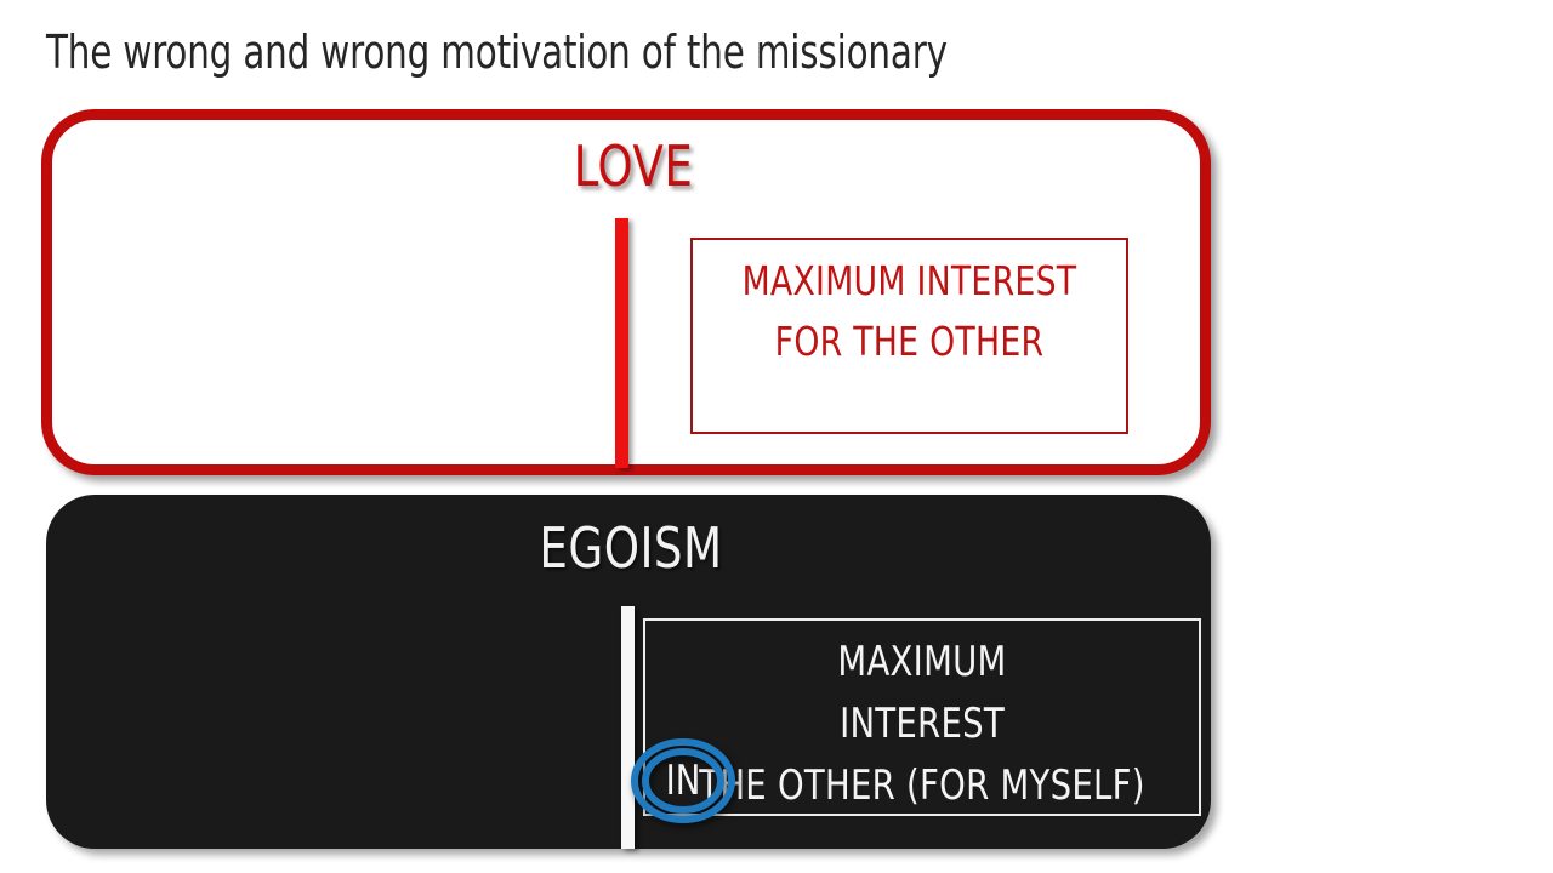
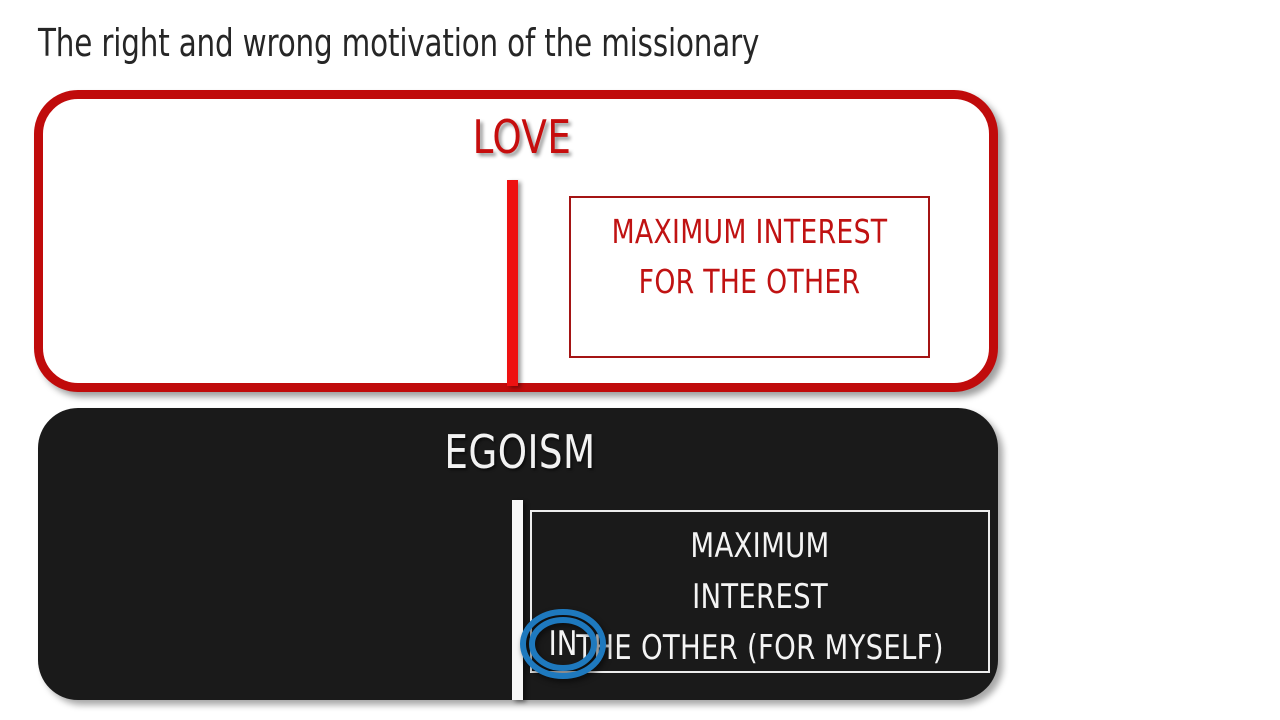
- The wrong and wrong motivation of the missionary
+ The right and wrong motivation of the missionary
  LOVE
  MAXIMUM INTEREST FOR THE OTHER
  EGOISM
  MAXIMUM
  INTEREST
  TE OTHER (FOR MYSELF)
  IN
